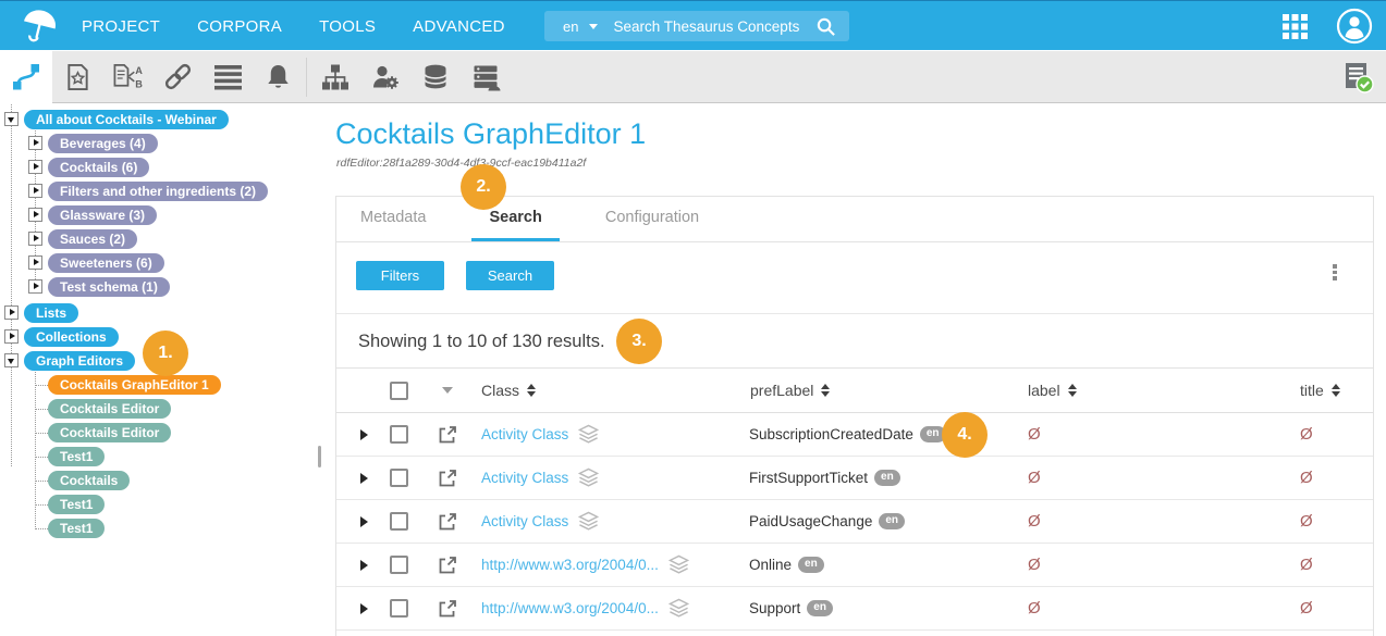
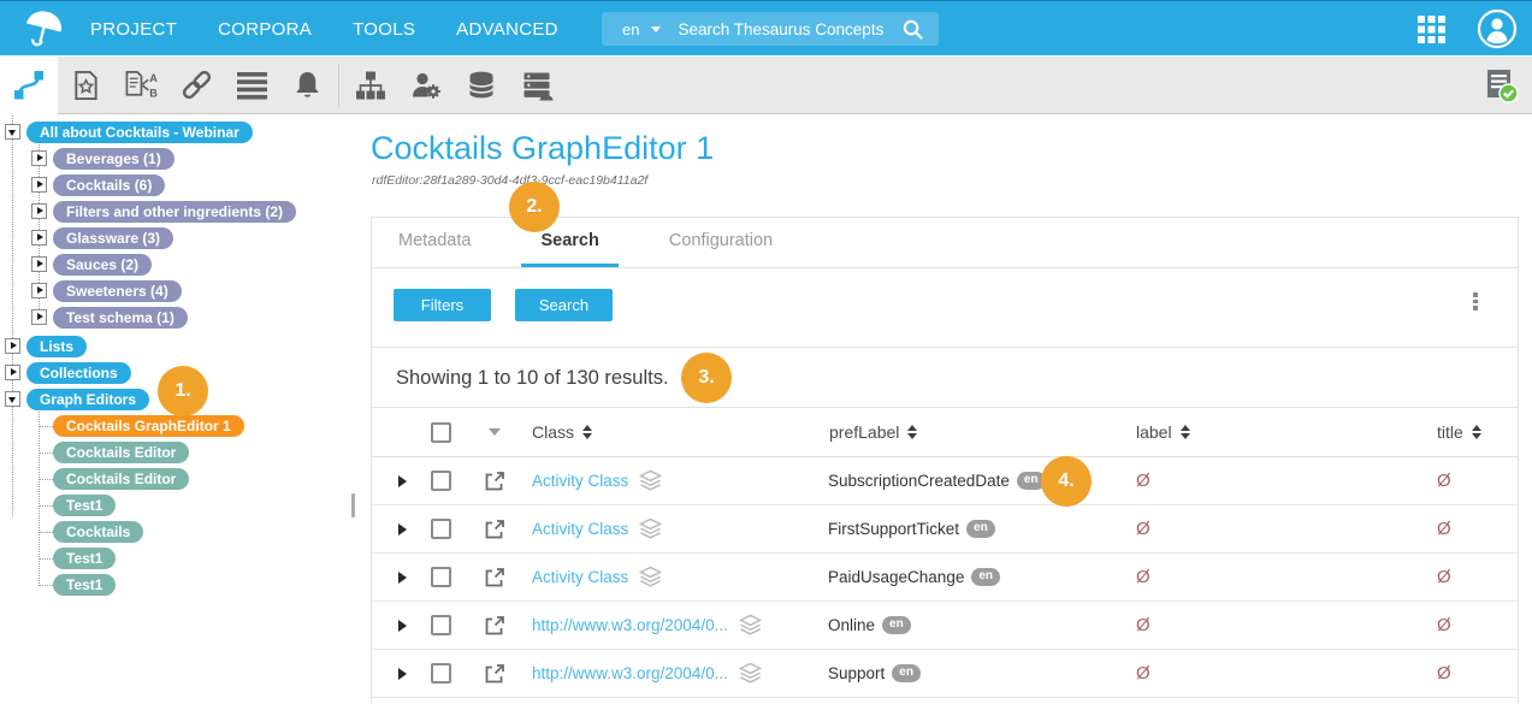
  PROJECT
  CORPORA
  TOOLS
  ADVANCED
  en
  Search Thesaurus Concepts
  A
  B
  All about Cocktails - Webinar
- Beverages (4)
+ Beverages (1)
  Cocktails (6)
  Filters and other ingredients (2)
  Glassware (3)
  Sauces (2)
- Sweeteners (6)
+ Sweeteners (4)
  Test schema (1)
  Lists
  Collections
  Graph Editors
  Cocktails GraphEditor 1
  Cocktails Editor
  Cocktails Editor
  Test1
  Cocktails
  Test1
  Test1
  Cocktails GraphEditor 1
  rdfEditor:28f1a289-30d4-4df3-9ccf-eac19b411a2f
  Metadata
  Search
  Configuration
  Filters
  Search
  Showing 1 to 10 of 130 results.
  Class
  prefLabel
  label
  title
  Activity Class
  SubscriptionCreatedDate
  en
  Ø
  Ø
  Activity Class
  FirstSupportTicket
  en
  Ø
  Ø
  Activity Class
  PaidUsageChange
  en
  Ø
  Ø
  http://www.w3.org/2004/0...
  Online
  en
  Ø
  Ø
  http://www.w3.org/2004/0...
  Support
  en
  Ø
  Ø
  1.
  2.
  3.
  4.
